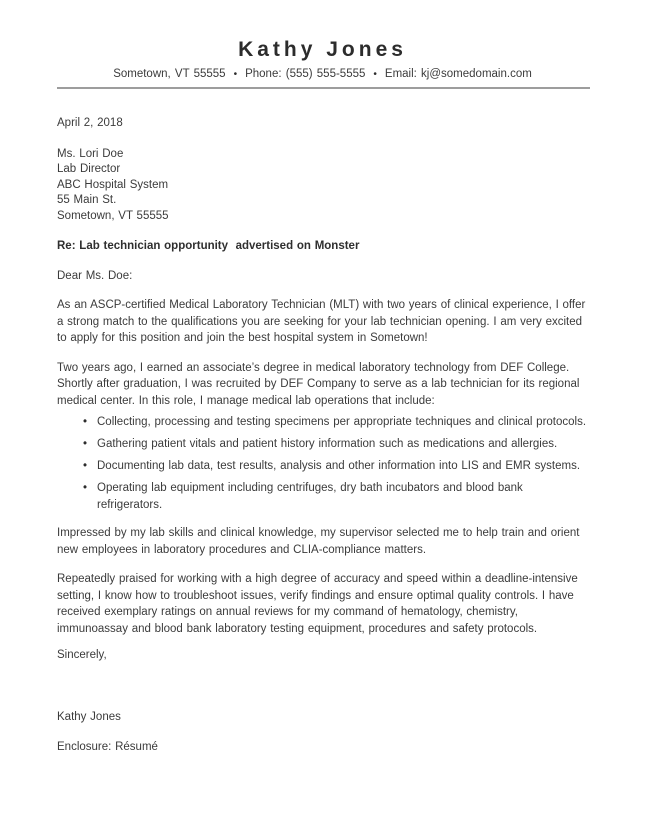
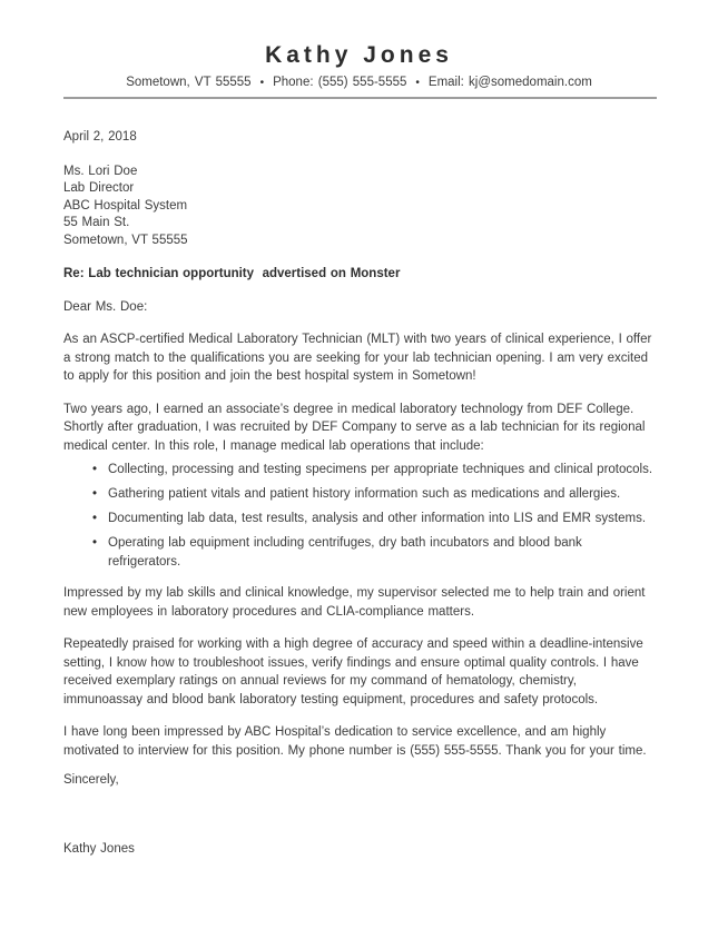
  Kathy Jones
  Sometown, VT 55555 • Phone: (555) 555-5555 • Email: kj@somedomain.com
  April 2, 2018
  Ms. Lori Doe
  Lab Director
  ABC Hospital System
  55 Main St.
  Sometown, VT 55555
  Re: Lab technician opportunity advertised on Monster
  Dear Ms. Doe:
  As an ASCP-certified Medical Laboratory Technician (MLT) with two years of clinical experience, I offer a strong match to the qualifications you are seeking for your lab technician opening. I am very excited to apply for this position and join the best hospital system in Sometown!
  Two years ago, I earned an associate’s degree in medical laboratory technology from DEF College. Shortly after graduation, I was recruited by DEF Company to serve as a lab technician for its regional medical center. In this role, I manage medical lab operations that include:
  •
  Collecting, processing and testing specimens per appropriate techniques and clinical protocols.
  •
  Gathering patient vitals and patient history information such as medications and allergies.
  •
  Documenting lab data, test results, analysis and other information into LIS and EMR systems.
  •
  Operating lab equipment including centrifuges, dry bath incubators and blood bank refrigerators.
  Impressed by my lab skills and clinical knowledge, my supervisor selected me to help train and orient new employees in laboratory procedures and CLIA-compliance matters.
  Repeatedly praised for working with a high degree of accuracy and speed within a deadline-intensive setting, I know how to troubleshoot issues, verify findings and ensure optimal quality controls. I have received exemplary ratings on annual reviews for my command of hematology, chemistry, immunoassay and blood bank laboratory testing equipment, procedures and safety protocols.
+ I have long been impressed by ABC Hospital’s dedication to service excellence, and am highly motivated to interview for this position. My phone number is (555) 555-5555. Thank you for your time.
  Sincerely,
  Kathy Jones
- Enclosure: Résumé
